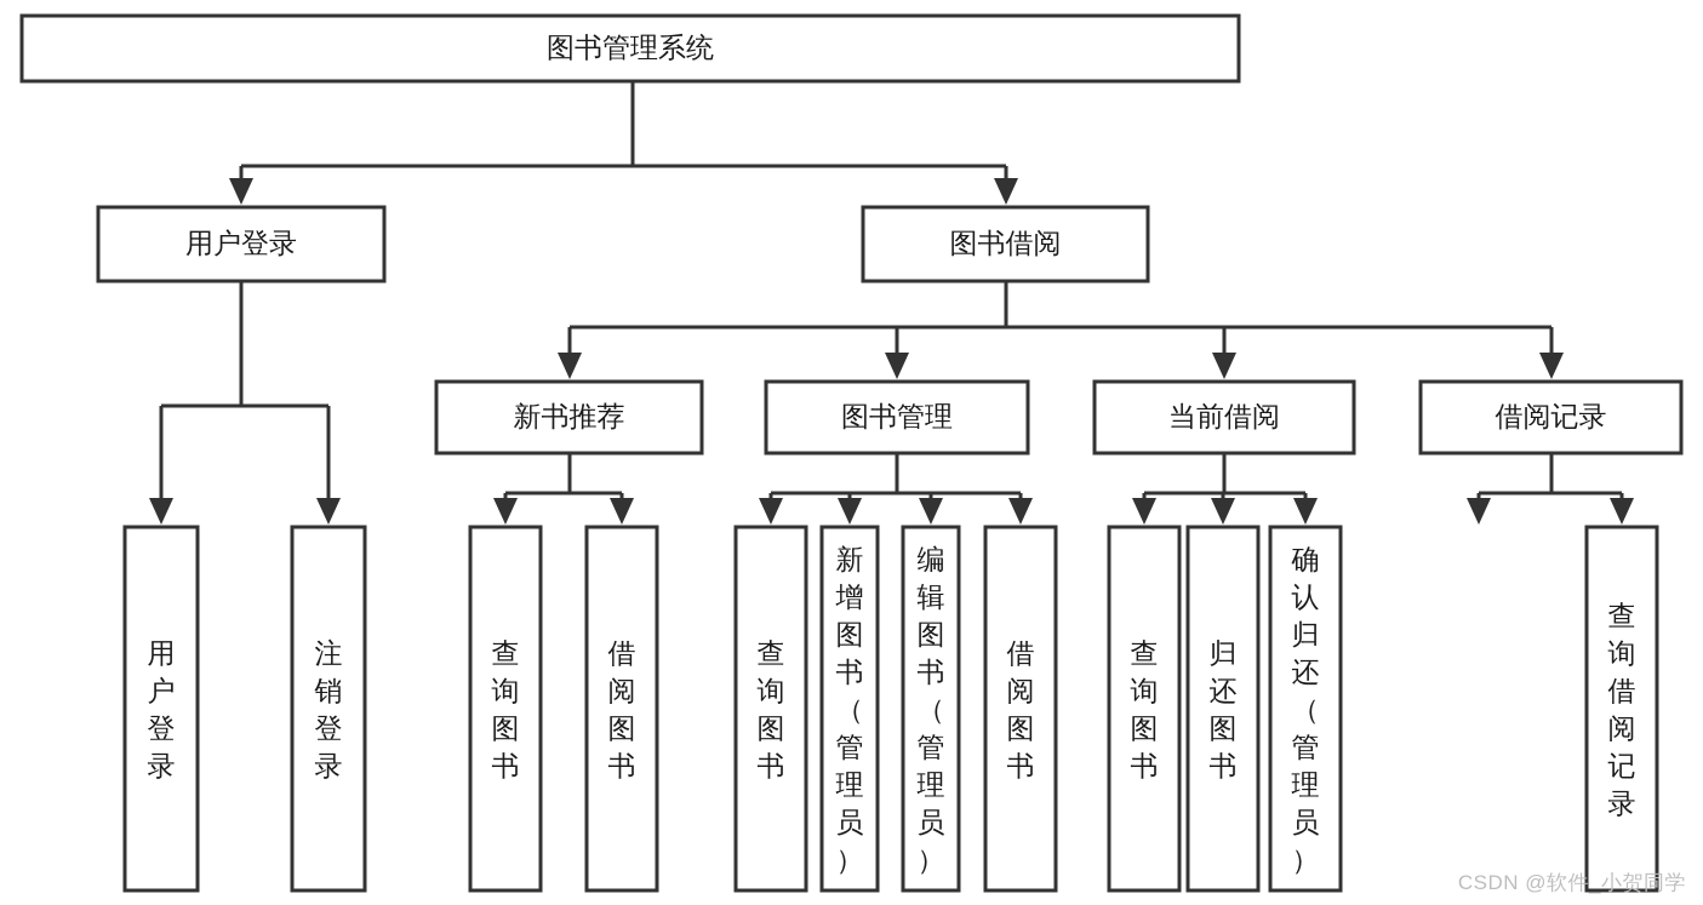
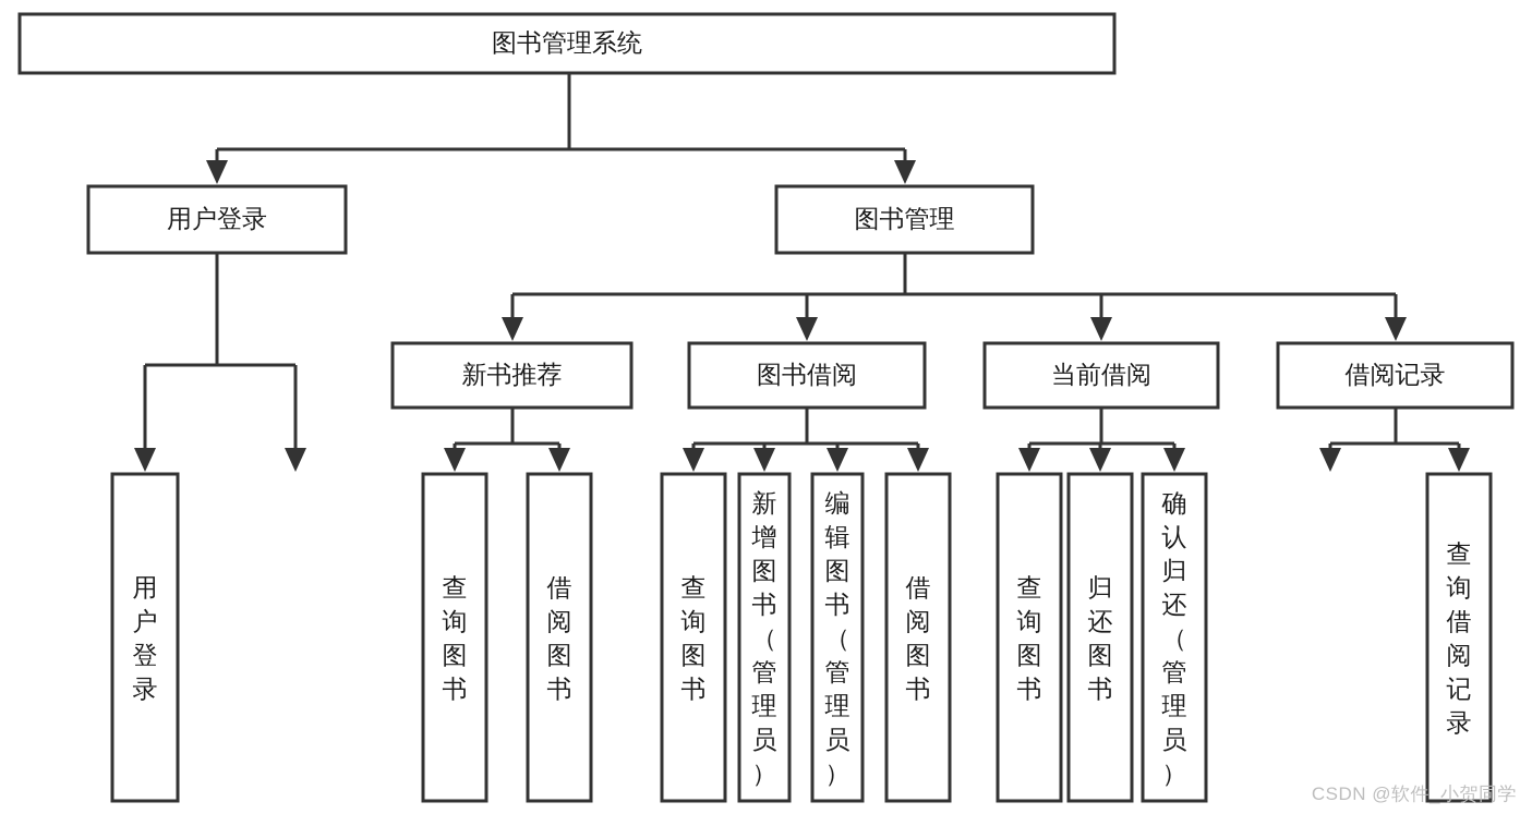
  图书管理系统
  用户登录
- 图书借阅
+ 图书管理
  新书推荐
- 图书管理
+ 图书借阅
  当前借阅
  借阅记录
  用户登录
- 注销登录
  查询图书
  借阅图书
  查询图书
  新增图书（管理员）
  编辑图书（管理员）
  借阅图书
  查询图书
  归还图书
  确认归还（管理员）
  查询借阅记录
  CSDN @软件_小贺同学
